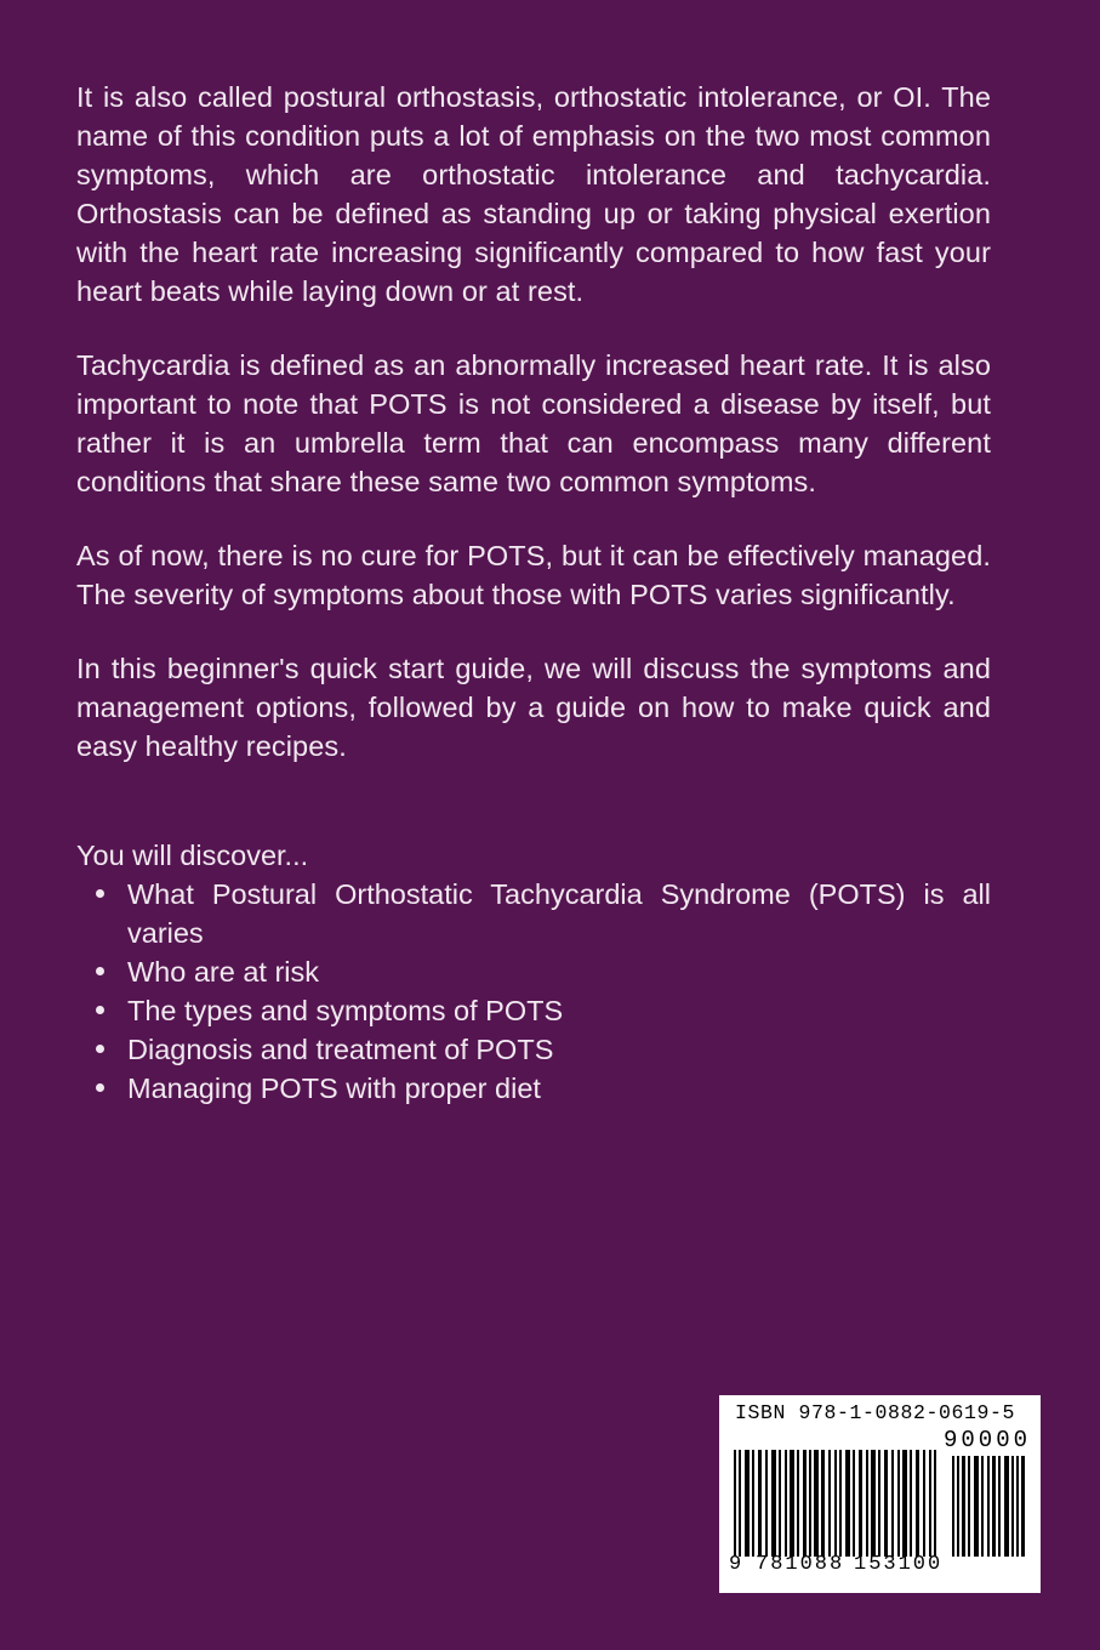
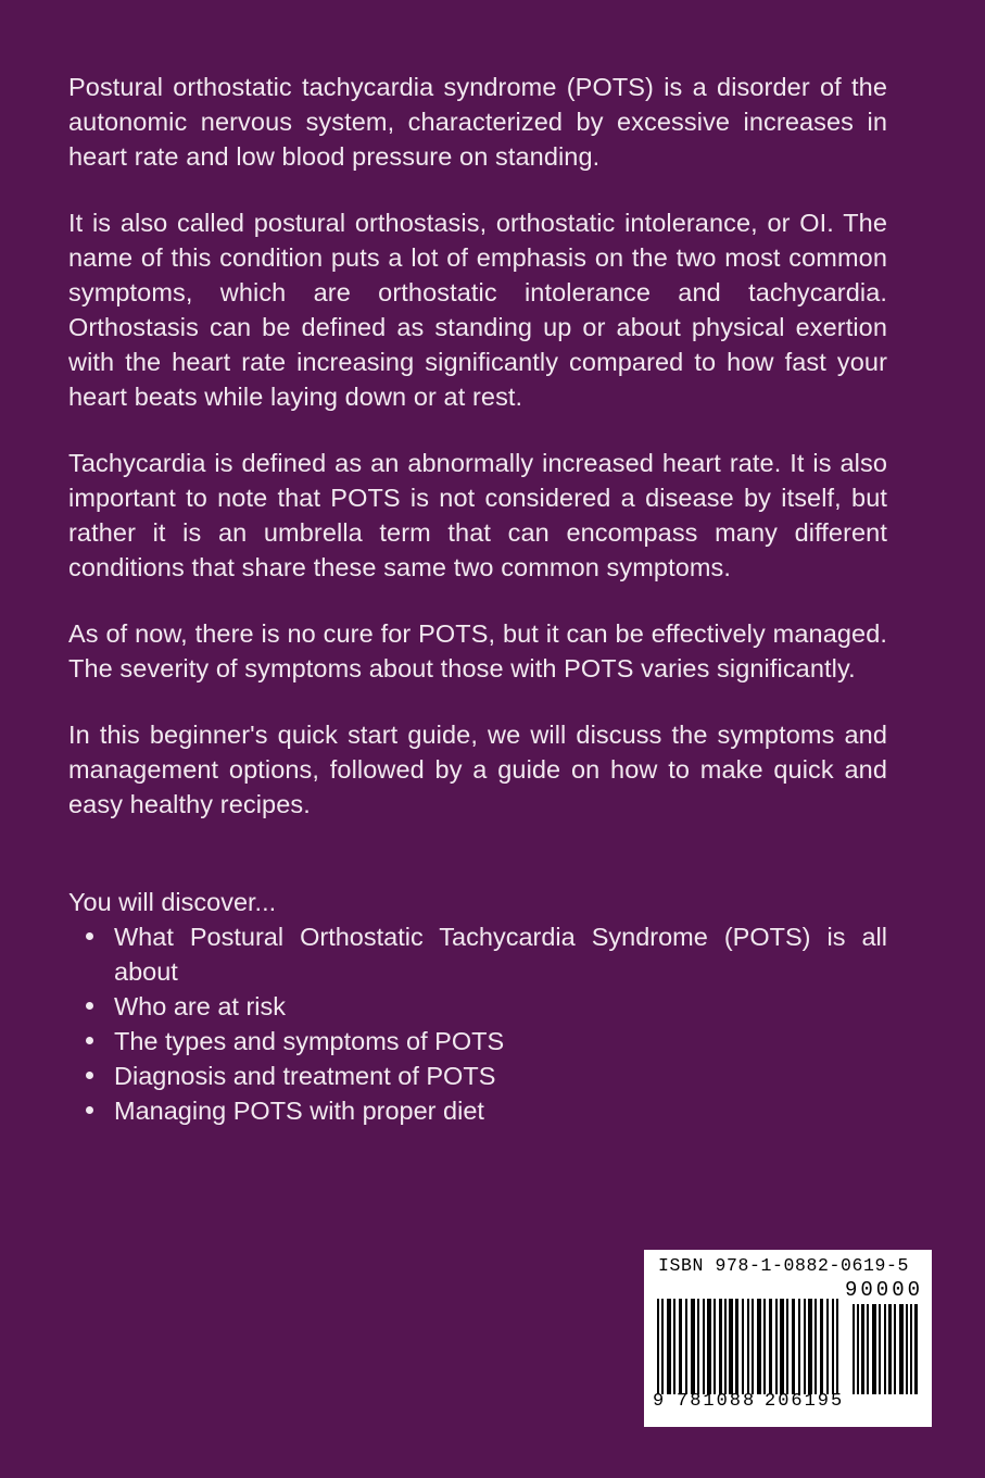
+ Postural orthostatic tachycardia syndrome (POTS) is a disorder of the autonomic nervous system, characterized by excessive increases in heart rate and low blood pressure on standing.
- It is also called postural orthostasis, orthostatic intolerance, or OI. The name of this condition puts a lot of emphasis on the two most common symptoms, which are orthostatic intolerance and tachycardia. Orthostasis can be defined as standing up or taking physical exertion with the heart rate increasing significantly compared to how fast your heart beats while laying down or at rest.
+ It is also called postural orthostasis, orthostatic intolerance, or OI. The name of this condition puts a lot of emphasis on the two most common symptoms, which are orthostatic intolerance and tachycardia. Orthostasis can be defined as standing up or about physical exertion with the heart rate increasing significantly compared to how fast your heart beats while laying down or at rest.
  Tachycardia is defined as an abnormally increased heart rate. It is also important to note that POTS is not considered a disease by itself, but rather it is an umbrella term that can encompass many different conditions that share these same two common symptoms.
  As of now, there is no cure for POTS, but it can be effectively managed. The severity of symptoms about those with POTS varies significantly.
  In this beginner's quick start guide, we will discuss the symptoms and management options, followed by a guide on how to make quick and easy healthy recipes.
  You will discover...
- What Postural Orthostatic Tachycardia Syndrome (POTS) is all varies
+ What Postural Orthostatic Tachycardia Syndrome (POTS) is all about
  Who are at risk
  The types and symptoms of POTS
  Diagnosis and treatment of POTS
  Managing POTS with proper diet
  ISBN 978-1-0882-0619-5
  90000
  9
  781088
- 153100
+ 206195
